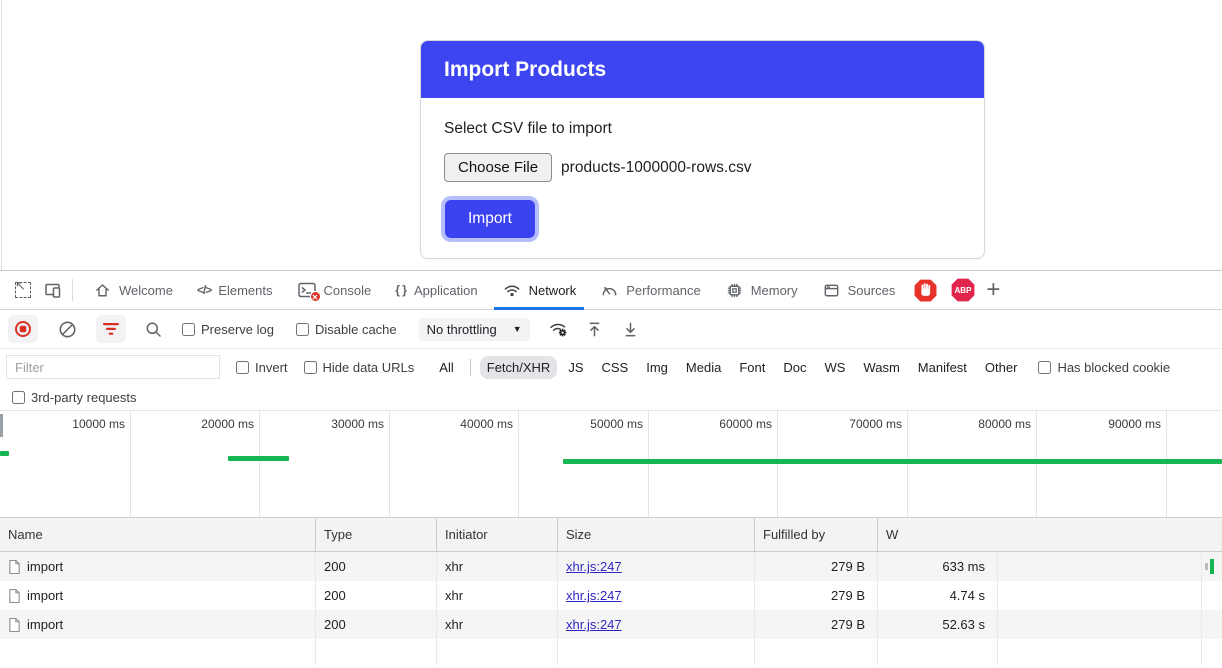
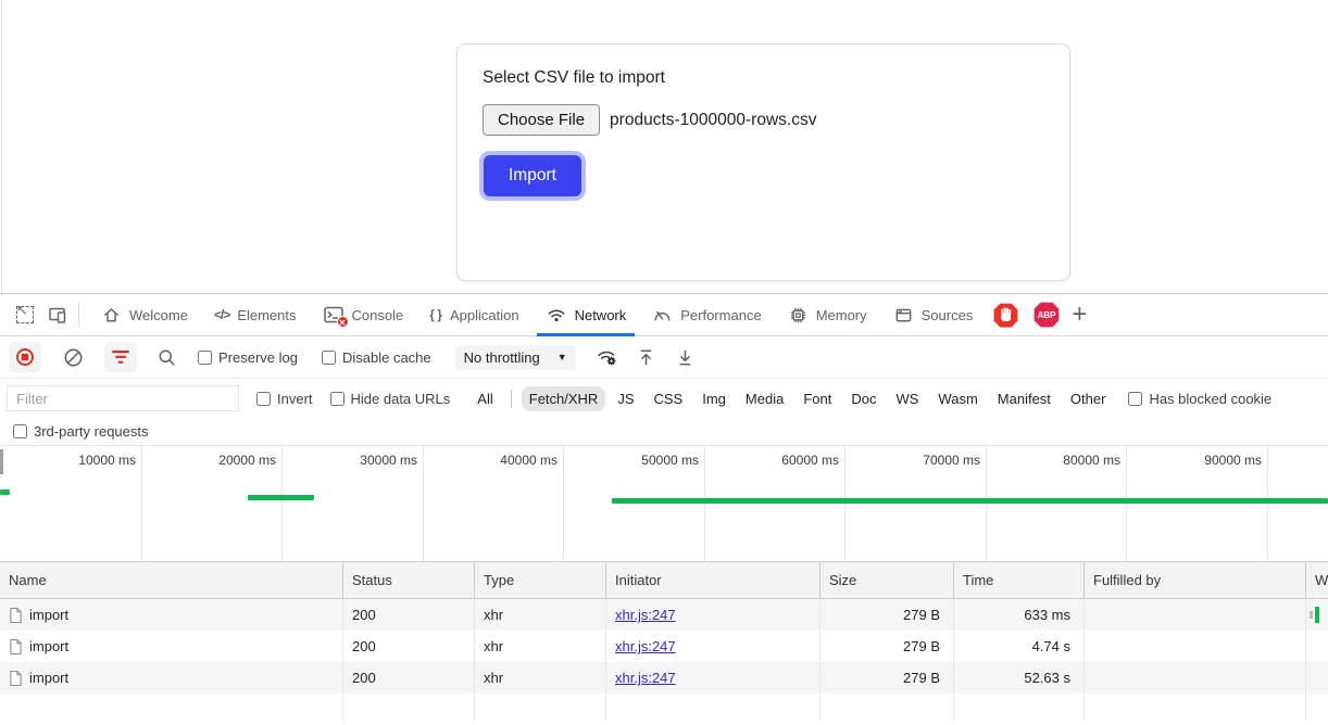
- Import Products
  Select CSV file to import
  Choose File
  products-1000000-rows.csv
  Import
  ↖
  Welcome
  </>
  Elements
  ✕
  Console
  { }
  Application
  Network
  Performance
  Memory
  Sources
  ABP
  +
  Preserve log
  Disable cache
  No throttling
  ▼
  Filter
  Invert
  Hide data URLs
  All
  Fetch/XHR
  JS
  CSS
  Img
  Media
  Font
  Doc
  WS
  Wasm
  Manifest
  Other
  Has blocked cookie
  3rd-party requests
  10000 ms
  20000 ms
  30000 ms
  40000 ms
  50000 ms
  60000 ms
  70000 ms
  80000 ms
  90000 ms
  Name
+ Status
  Type
  Initiator
  Size
+ Time
  Fulfilled by
  W
  import
  200
  xhr
  xhr.js:247
  279 B
  633 ms
  import
  200
  xhr
  xhr.js:247
  279 B
  4.74 s
  import
  200
  xhr
  xhr.js:247
  279 B
  52.63 s
